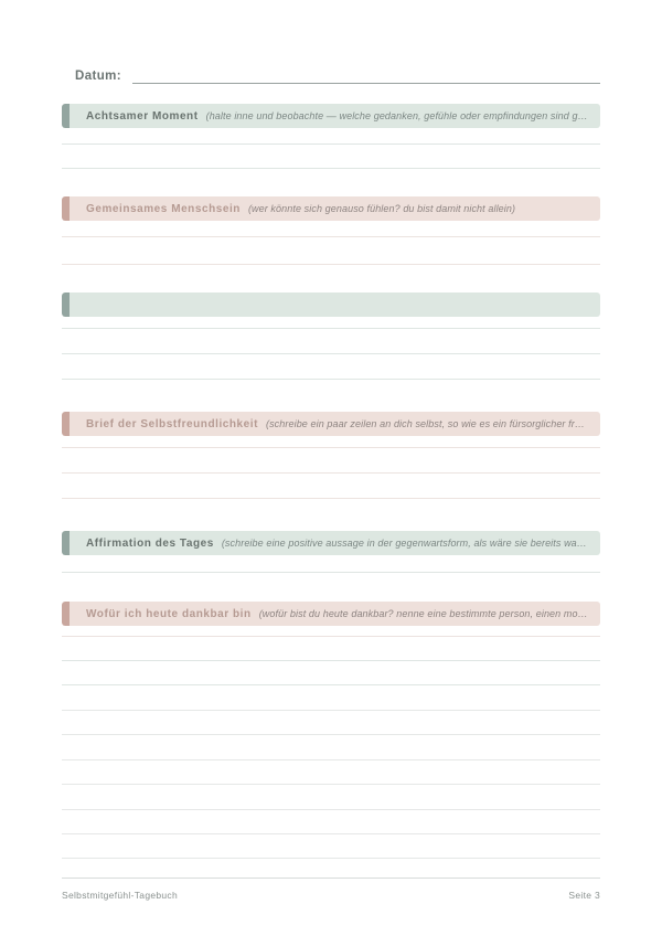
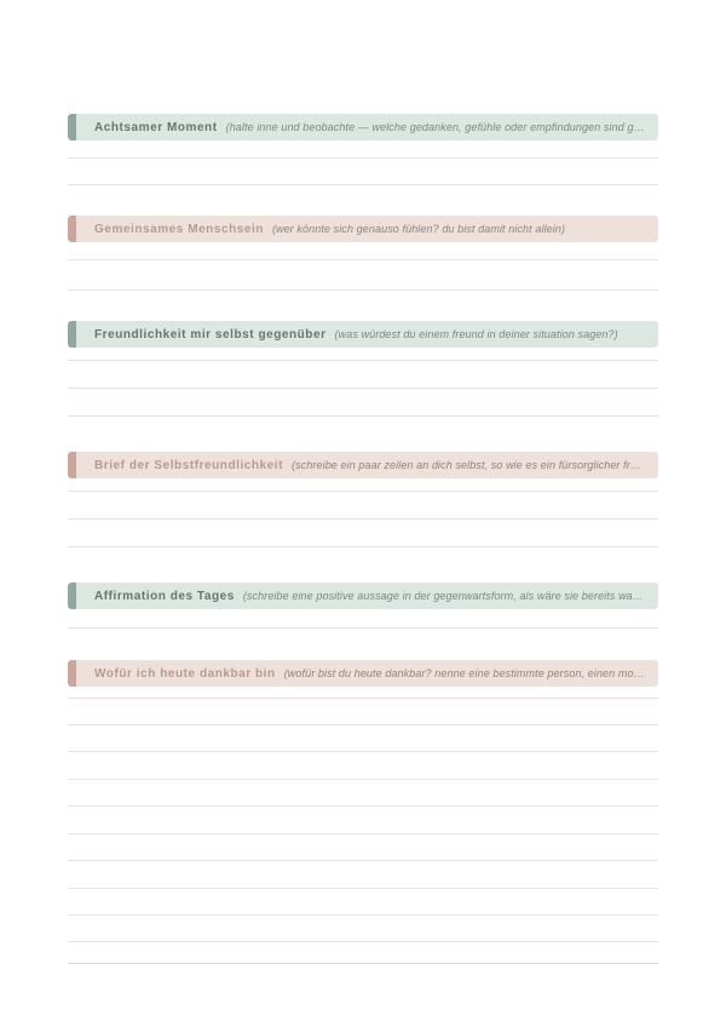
- Datum:
  Achtsamer Moment
  (halte inne und beobachte — welche gedanken, gefühle oder empfindungen sind ge..
  Gemeinsames Menschsein
  (wer könnte sich genauso fühlen? du bist damit nicht allein)
+ Freundlichkeit mir selbst gegenüber
+ (was würdest du einem freund in deiner situation sagen?)
  Brief der Selbstfreundlichkeit
  (schreibe ein paar zeilen an dich selbst, so wie es ein fürsorglicher freu.
  Affirmation des Tages
  (schreibe eine positive aussage in der gegenwartsform, als wäre sie bereits wahr.
  Wofür ich heute dankbar bin
  (wofür bist du heute dankbar? nenne eine bestimmte person, einen mom.
- Selbstmitgefühl-Tagebuch
- Seite 3
